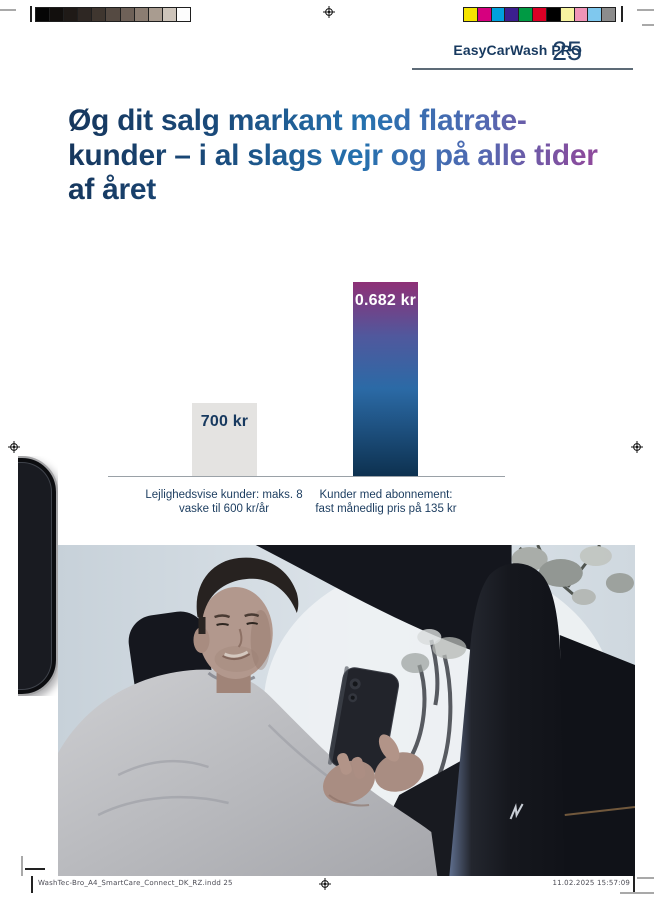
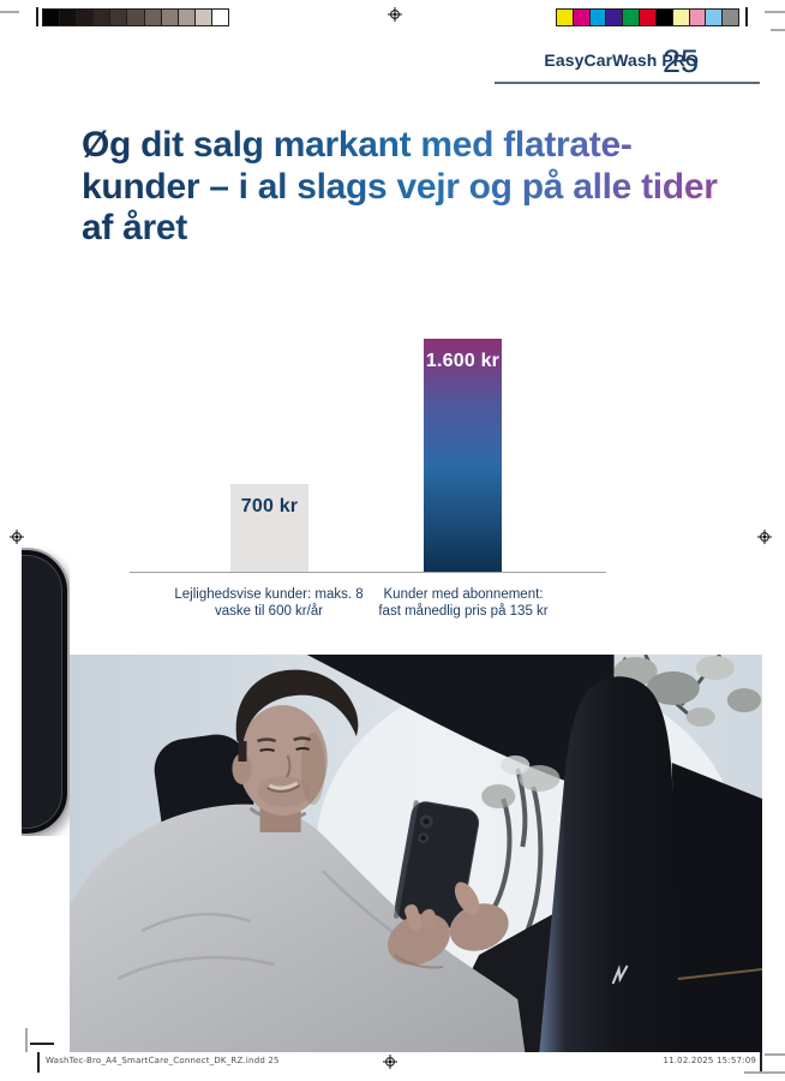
  EasyCarWash PRO
  25
  Øg dit salg markant med flatrate-
  kunder – i al slags vejr og på alle tider
  af året
  700 kr
- 0.682 kr
+ 1.600 kr
  Lejlighedsvise kunder: maks. 8
  vaske til 600 kr/år
  Kunder med abonnement:
  fast månedlig pris på 135 kr
  WashTec-Bro_A4_SmartCare_Connect_DK_RZ.indd 25
  11.02.2025 15:57:09
